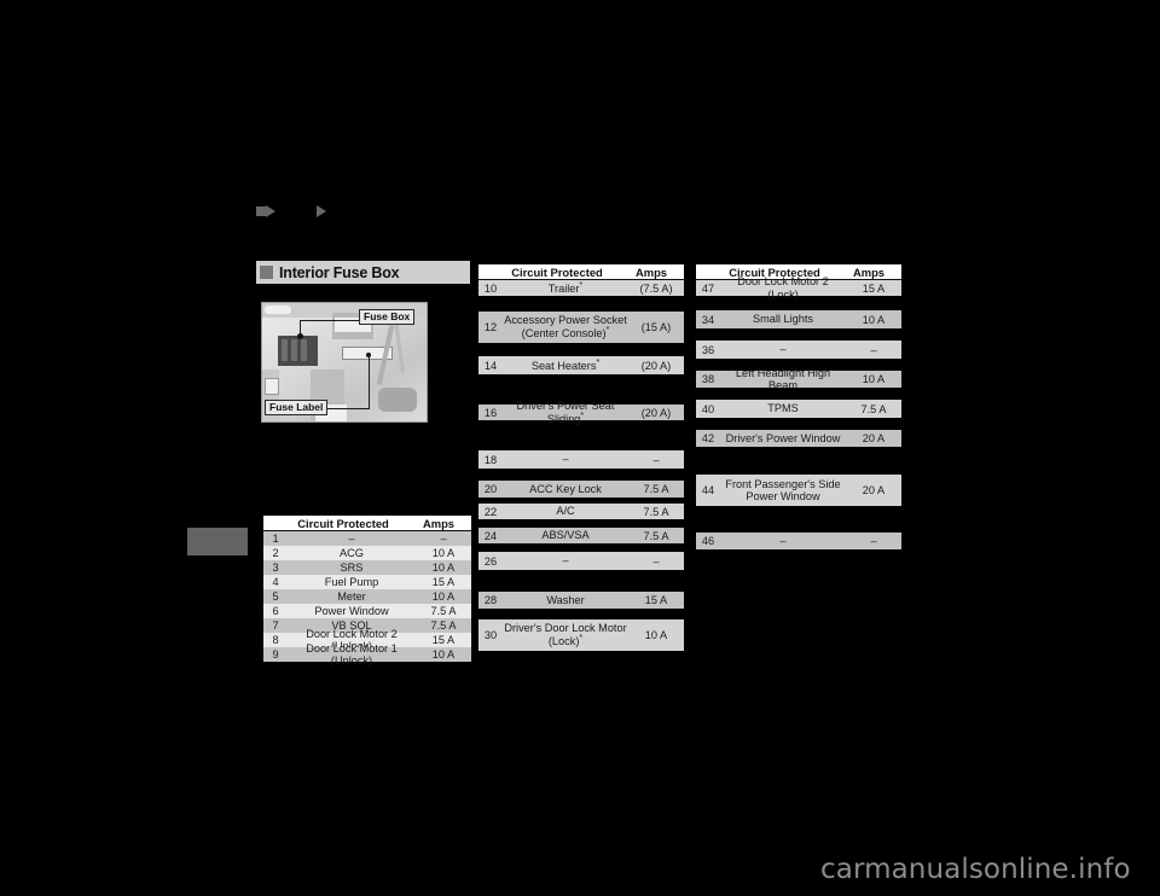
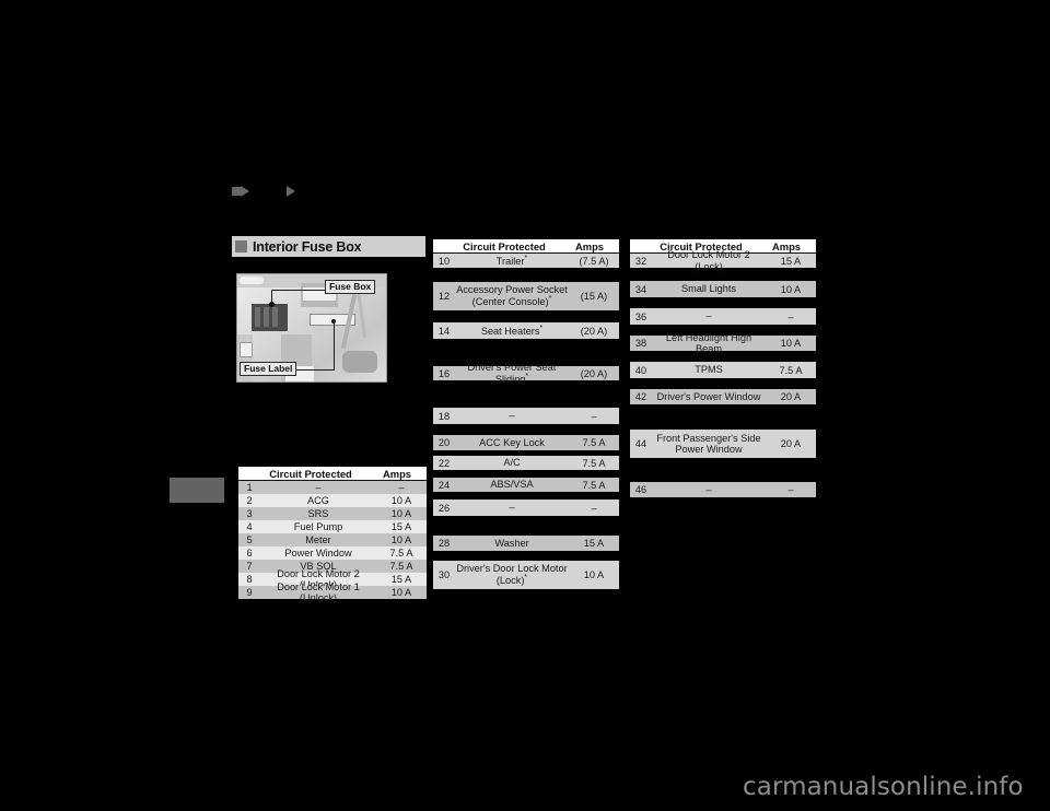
  Interior Fuse Box
  Fuse Box
  Fuse Label
  Circuit Protected
  Amps
  1
  –
  –
  2
  ACG
  10 A
  3
  SRS
  10 A
  4
  Fuel Pump
  15 A
  5
  Meter
  10 A
  6
  Power Window
  7.5 A
  7
  VB SOL
  7.5 A
  8
  Door Lock Motor 2 (Unlock)
  15 A
  9
  Door Lock Motor 1 (Unlock)
  10 A
  Circuit Protected
  Amps
  10
  Trailer
  (7.5 A)
  12
  Accessory Power Socket
  (Center Console)
  (15 A)
  14
  Seat Heaters
  (20 A)
  16
  Driver's Power Seat Sliding
  (20 A)
  18
  –
  –
  20
  ACC Key Lock
  7.5 A
  22
  A/C
  7.5 A
  24
  ABS/VSA
  7.5 A
  26
  –
  –
  28
  Washer
  15 A
  30
  Driver's Door Lock Motor
  (Lock)
  10 A
  Circuit Protected
  Amps
- 47
+ 32
  Door Lock Motor 2 (Lock)
  15 A
  34
  Small Lights
  10 A
  36
  –
  –
  38
  Left Headlight High Beam
  10 A
  40
  TPMS
  7.5 A
  42
  Driver's Power Window
  20 A
  44
  Front Passenger's Side
  Power Window
  20 A
  46
  –
  –
  carmanualsonline.info
